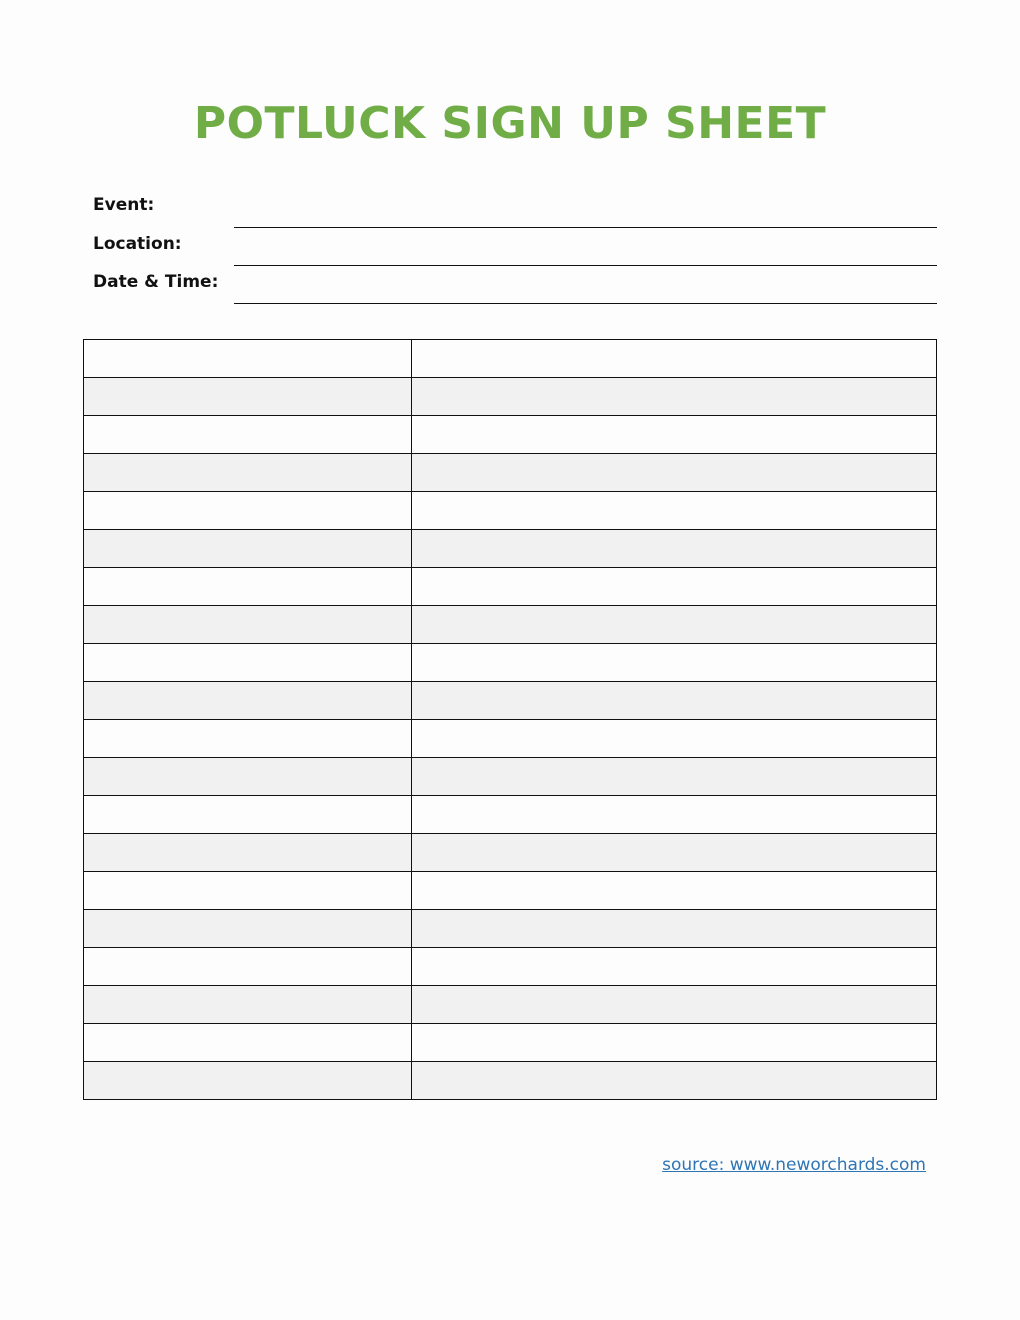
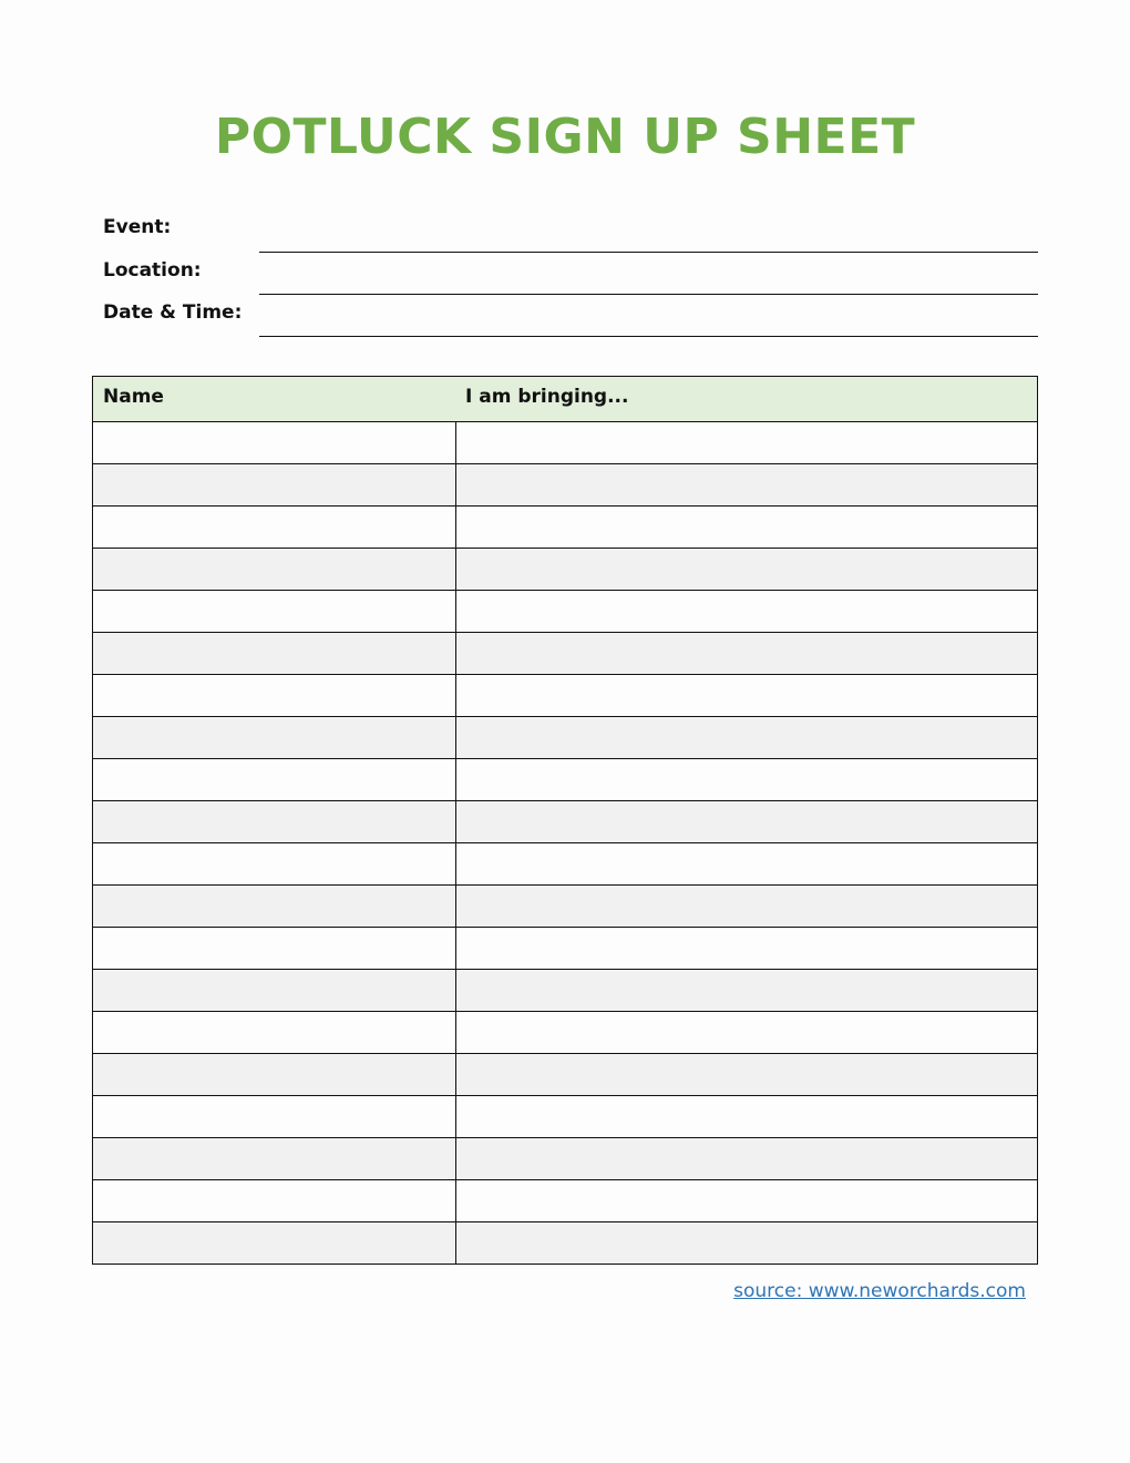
  POTLUCK SIGN UP SHEET
  Event:
  Location:
  Date & Time:
+ Name
+ I am bringing...
  source: www.neworchards.com
